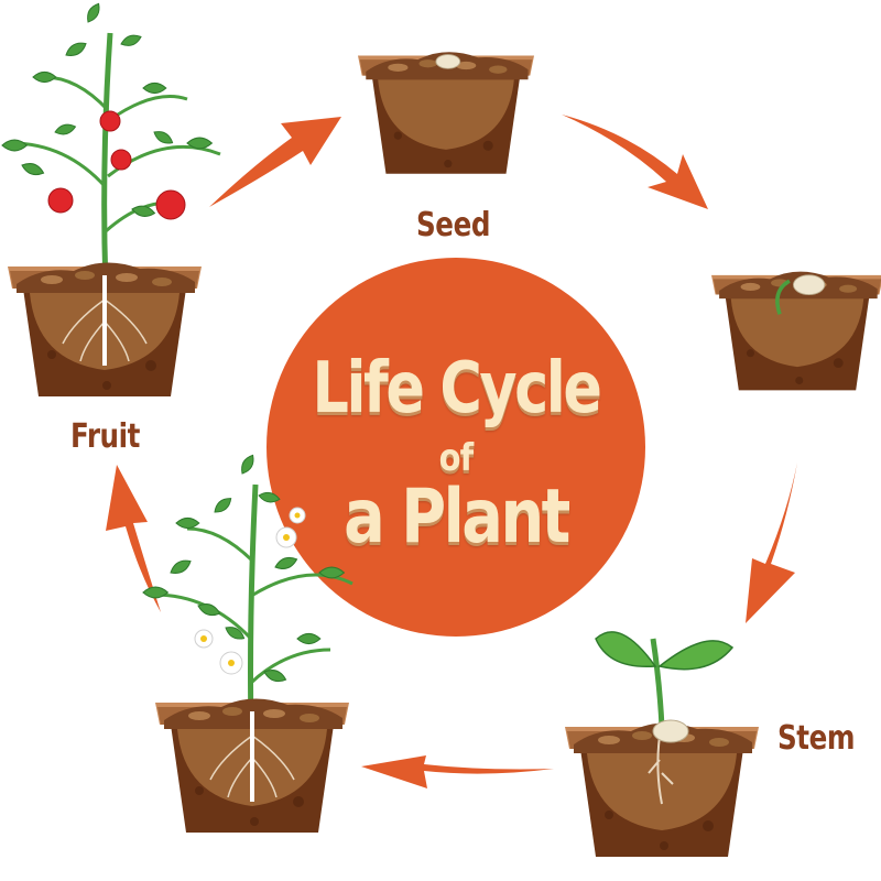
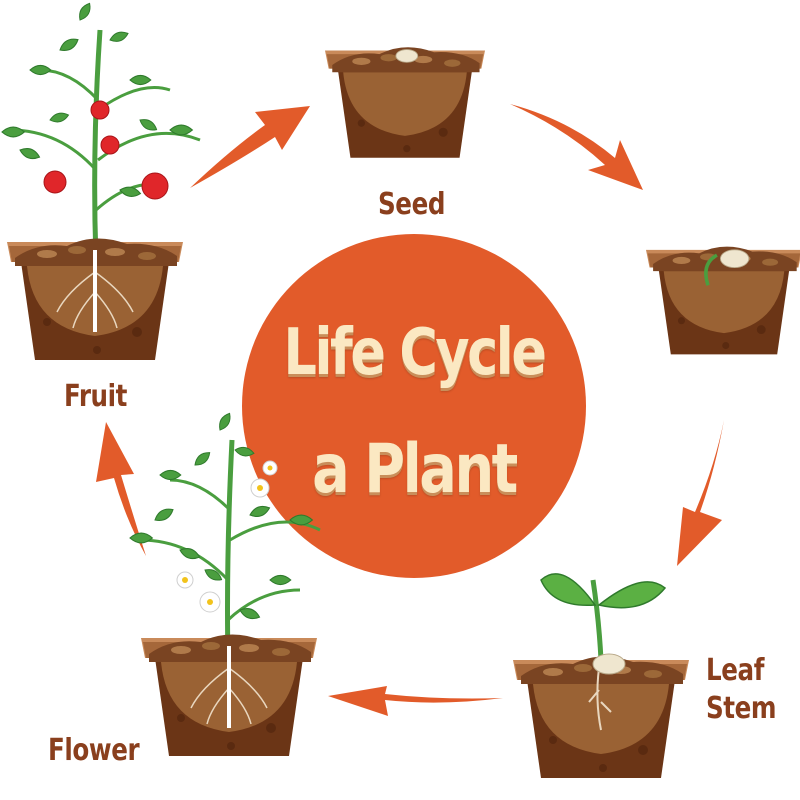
  Life Cycle
- of
  a Plant
  Seed
+ Leaf
  Stem
+ Flower
  Fruit
